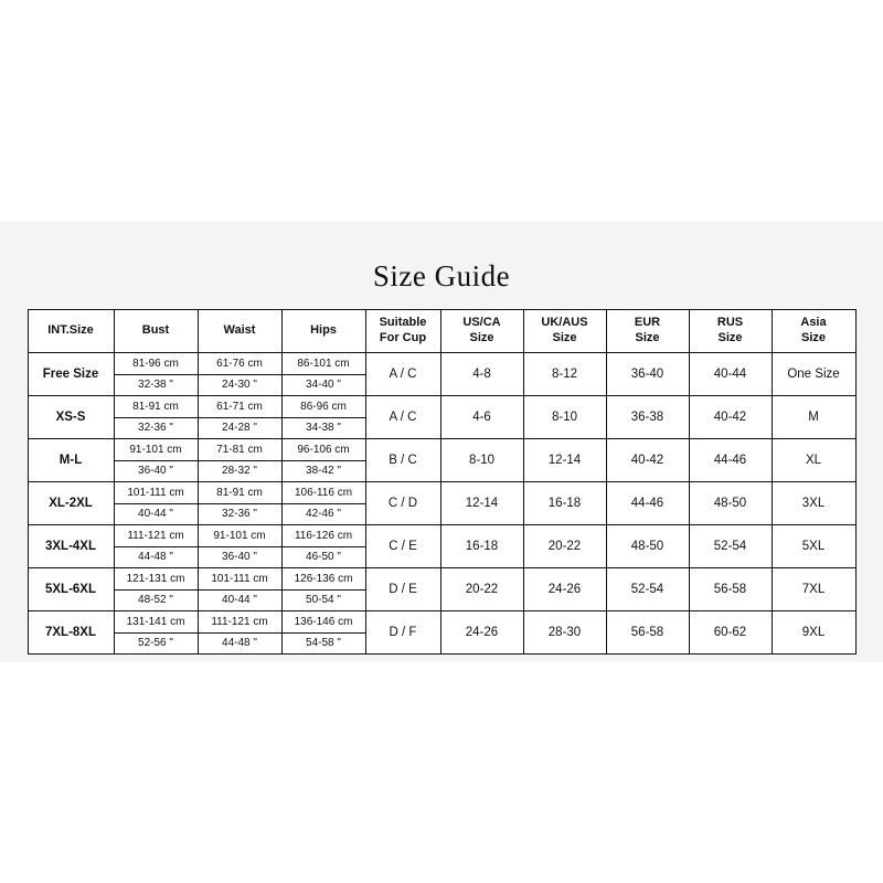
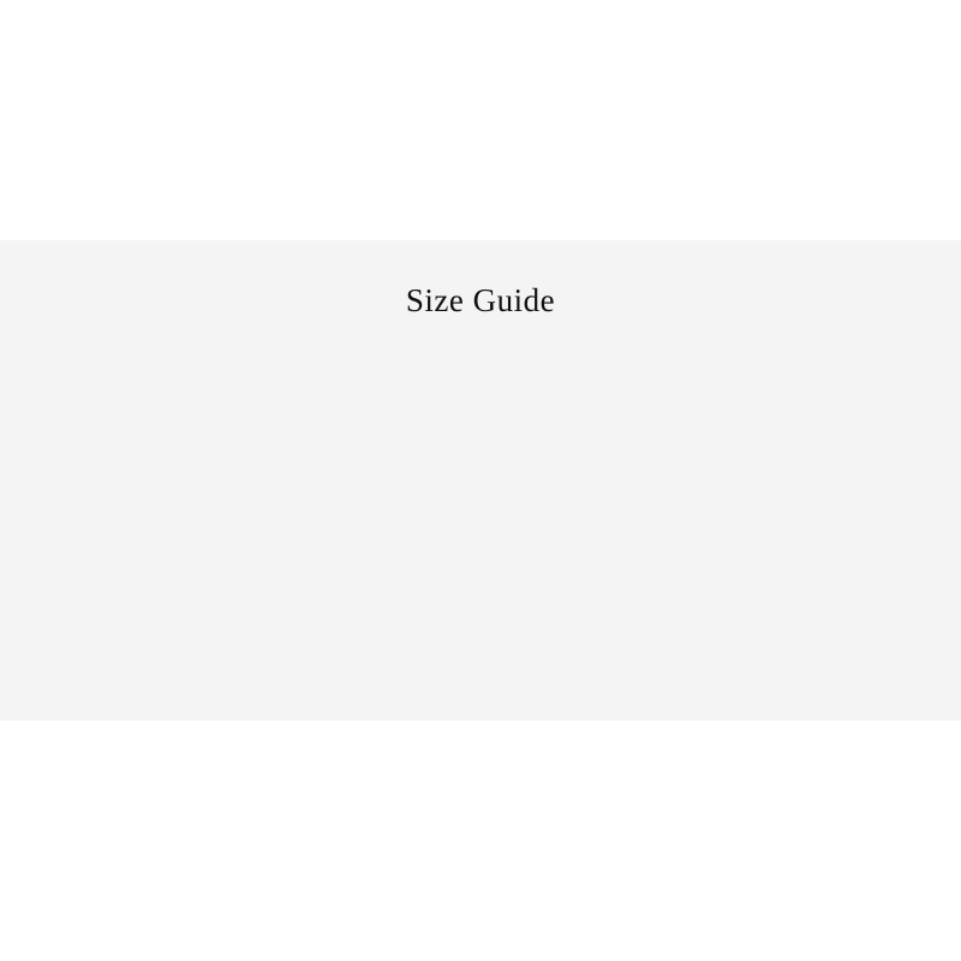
  Size Guide
- INT.Size	Bust	Waist	Hips	Suitable For Cup	US/CA Size	UK/AUS Size	EUR Size	RUS Size	Asia Size
- Free Size	81-96 cm 32-38 "	61-76 cm 24-30 "	86-101 cm 34-40 "	A / C	4-8	8-12	36-40	40-44	One Size
- XS-S	81-91 cm 32-36 "	61-71 cm 24-28 "	86-96 cm 34-38 "	A / C	4-6	8-10	36-38	40-42	M
- M-L	91-101 cm 36-40 "	71-81 cm 28-32 "	96-106 cm 38-42 "	B / C	8-10	12-14	40-42	44-46	XL
- XL-2XL	101-111 cm 40-44 "	81-91 cm 32-36 "	106-116 cm 42-46 "	C / D	12-14	16-18	44-46	48-50	3XL
- 3XL-4XL	111-121 cm 44-48 "	91-101 cm 36-40 "	116-126 cm 46-50 "	C / E	16-18	20-22	48-50	52-54	5XL
- 5XL-6XL	121-131 cm 48-52 "	101-111 cm 40-44 "	126-136 cm 50-54 "	D / E	20-22	24-26	52-54	56-58	7XL
- 7XL-8XL	131-141 cm 52-56 "	111-121 cm 44-48 "	136-146 cm 54-58 "	D / F	24-26	28-30	56-58	60-62	9XL
